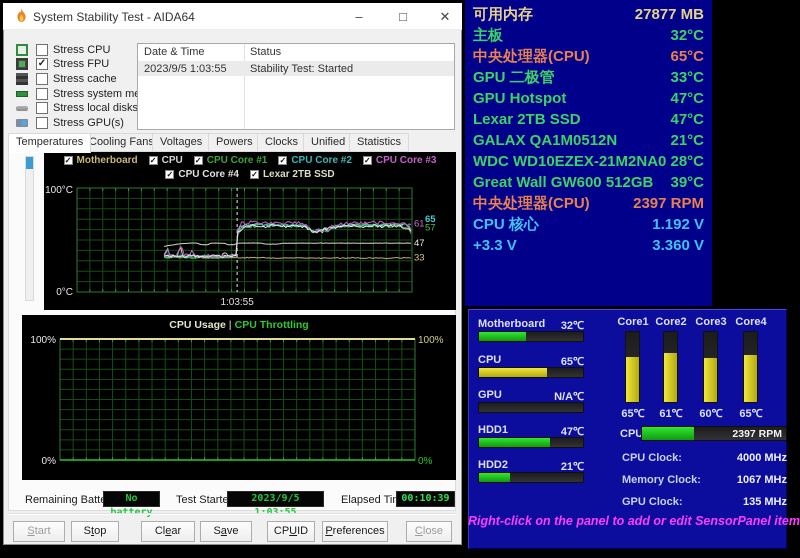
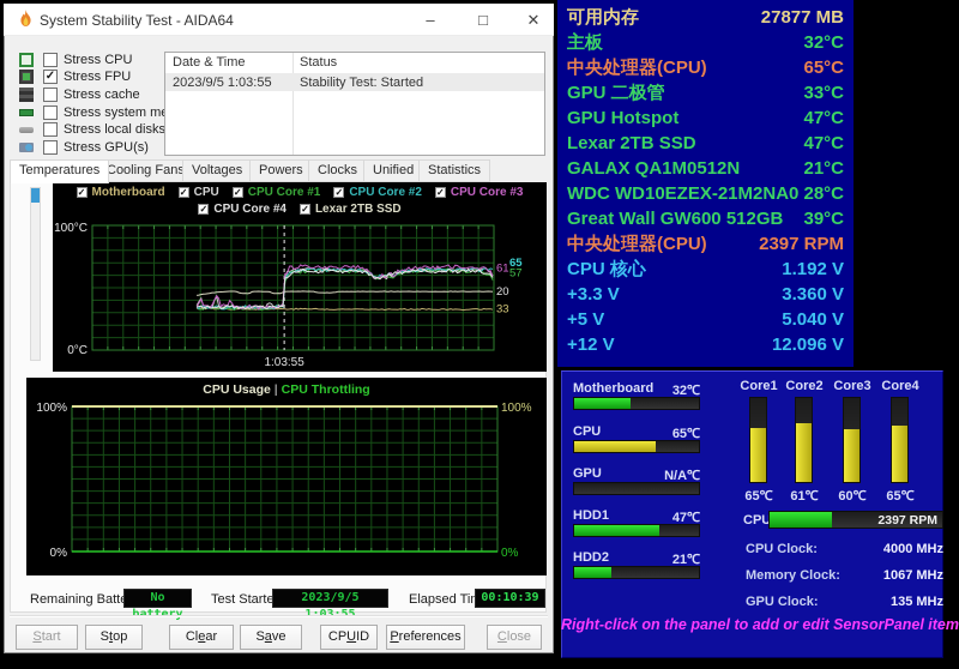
  System Stability Test - AIDA64
  –
  □
  ✕
  Stress CPU
  ✓
  Stress FPU
  Stress cache
  Stress system m
  Stress local disks
  Stress GPU(s)
  Date & Time
  Status
  2023/9/5 1:03:55
  Stability Test: Started
  Temperatures
  Cooling Fan
  Voltages
  Powers
  Clocks
  Unified
  Statistics
  1:03:55
  100°C
  0°C
  61
  65
  57
- 47
+ 20
  33
  ✓
  Motherboard
  ✓
  CPU
  ✓
  CPU Core #1
  ✓
  CPU Core #2
  ✓
  CPU Core #3
  ✓
  CPU Core #4
  ✓
  Lexar 2TB SSD
  100%
  0%
  100%
  0%
  CPU Usage | CPU Throttling
  Remaining Batt
  Test Starte
  Elapsed Ti
  00:10:39
  Start
  Stop
  Clear
  Save
  CPUID
  Preferences
  Close
  可用内存
  27877 MB
  主板
  32°C
  中央处理器(CPU)
  65°C
  GPU 二极管
  33°C
  GPU Hotspot
  47°C
  Lexar 2TB SSD
  47°C
  GALAX QA1M0512N
  21°C
  WDC WD10EZEX-21M2NA0
  28°C
  Great Wall GW600 512GB
  39°C
  中央处理器(CPU)
  2397 RPM
  CPU 核心
  1.192 V
  +3.3 V
  3.360 V
+ +5 V
+ 5.040 V
+ +12 V
+ 12.096 V
  Motherboard
  32℃
  CPU
  65℃
  GPU
  N/A℃
  HDD1
  47℃
  HDD2
  21℃
  Core1
  Core2
  Core3
  Core4
  65℃
  61℃
  60℃
  65℃
  CPU
  2397 RPM
  CPU Clock:
  4000 MHz
  Memory Clock:
  1067 MHz
  GPU Clock:
  135 MHz
  Right-click on the panel to add or edit SensorPanel item
